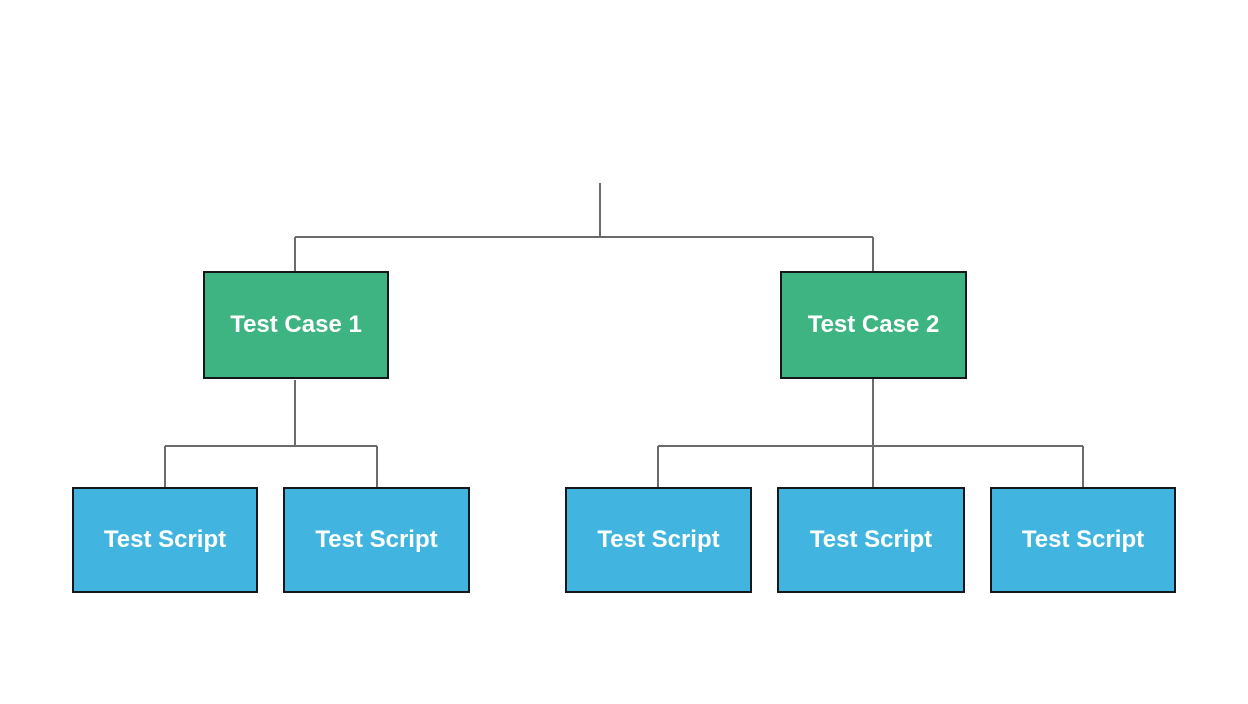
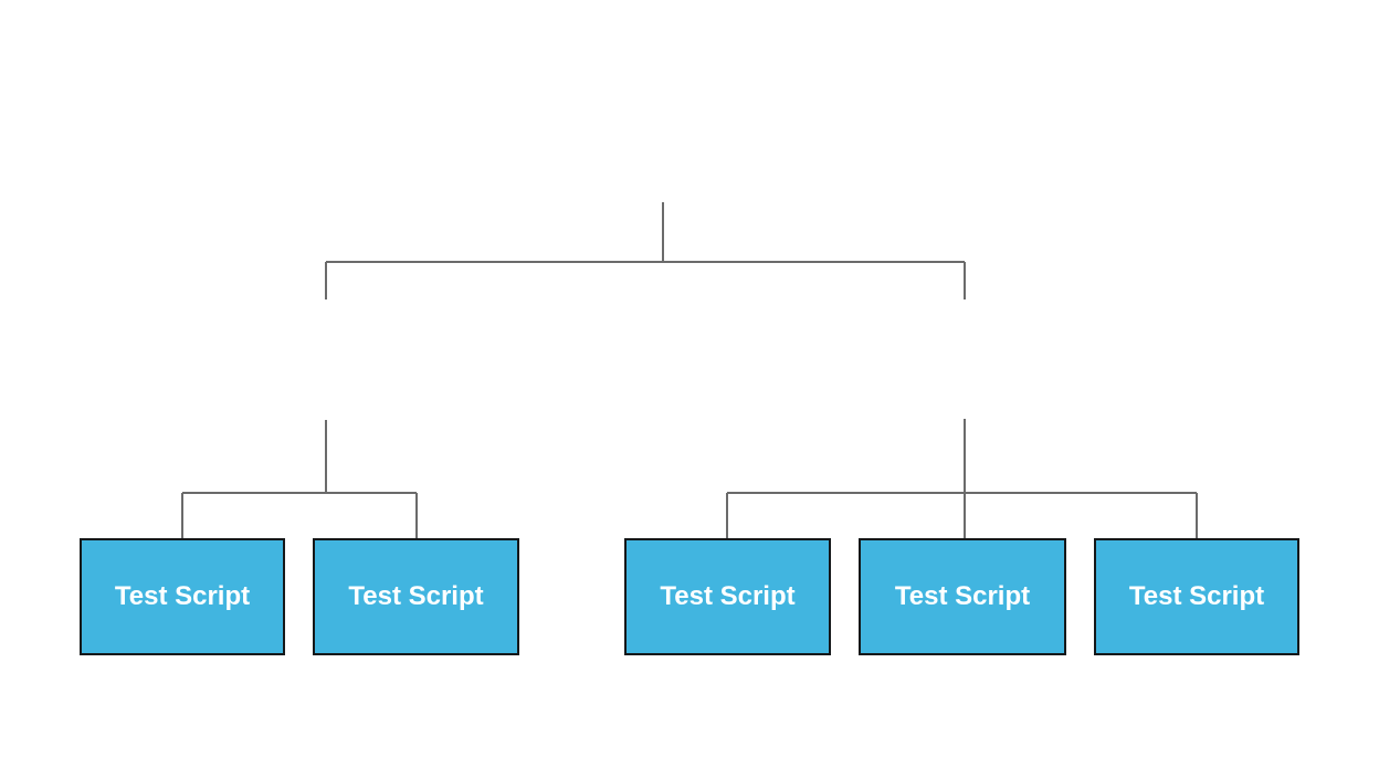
- Test Case 1
- Test Case 2
  Test Script
  Test Script
  Test Script
  Test Script
  Test Script
